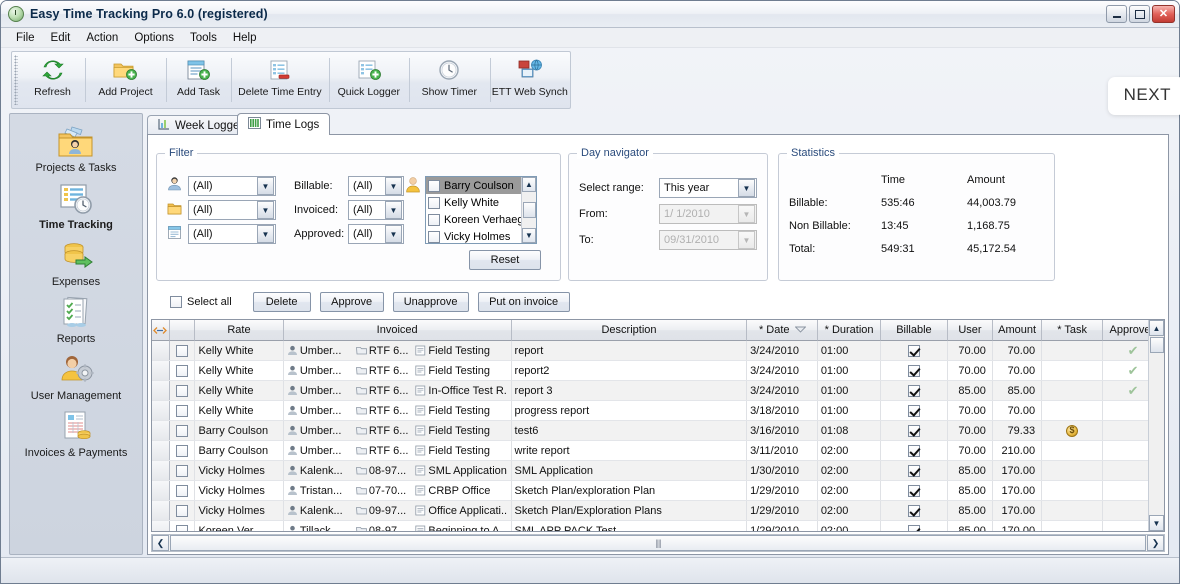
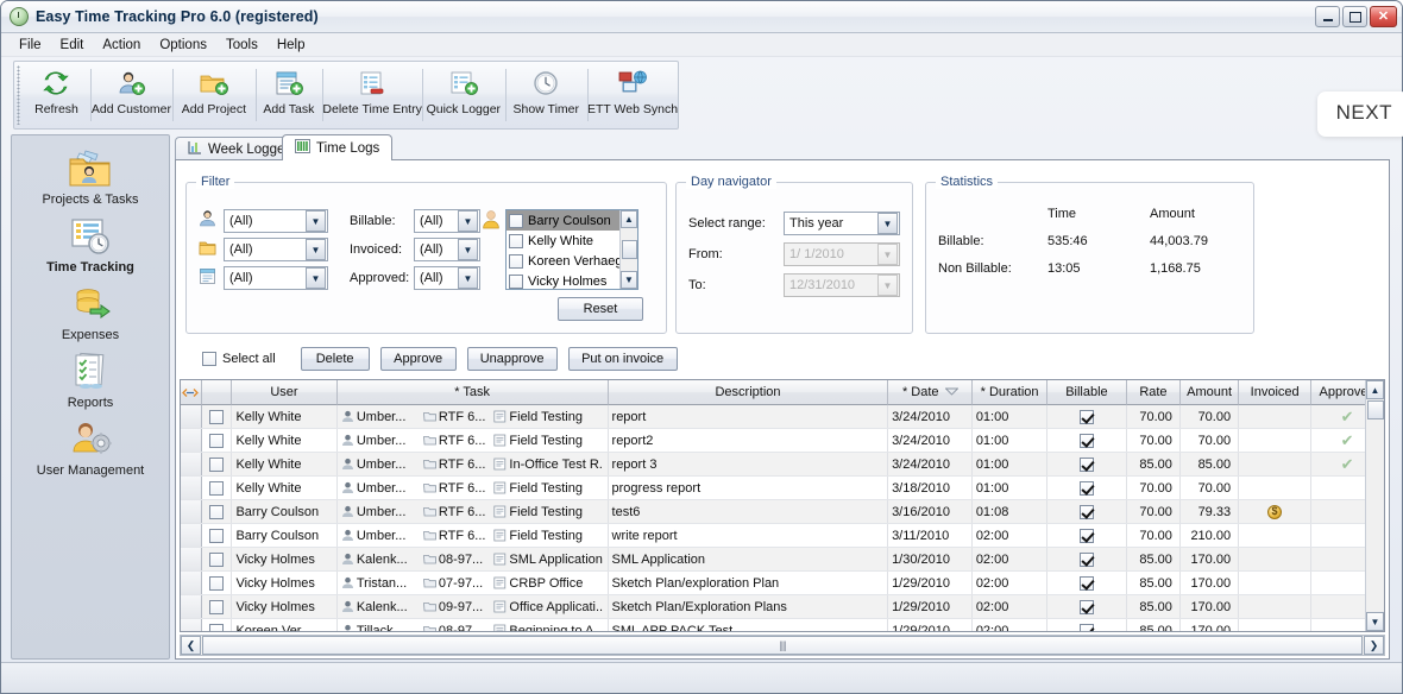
  Easy Time Tracking Pro 6.0 (registered)
  ✕
  File
  Edit
  Action
  Options
  Tools
  Help
  Refresh
+ Add Customer
  Add Project
  Add Task
  Delete Time Entry
  Quick Logger
  Show Timer
  ETT Web Synch
  NEXT
  Projects & Tasks
  Time Tracking
  Expenses
  Reports
  User Management
- Invoices & Payments
  Week Logg
  Time Logs
  Filter
  (All)
  ▼
  Billable:
  (All)
  ▼
  (All)
  ▼
  Invoiced:
  (All)
  ▼
  (All)
  ▼
  Approved:
  (All)
  ▼
  Barry Coulson
  Kelly White
  Koreen Verhae
  Vicky Holmes
  ▲
  ▼
  Reset
  Day navigator
  Select range:
  This year
  ▼
  From:
  1/ 1/2010
  ▼
  To:
- 09/31/2010
+ 12/31/2010
  ▼
  Statistics
  Time
  Amount
  Billable:
  535:46
  44,003.79
  Non Billable:
- 13:45
+ 13:05
  1,168.75
- Total:
- 549:31
- 45,172.54
  Select all
  Delete
  Approve
  Unapprove
  Put on invoice
- Rate
+ User
- Invoiced
+ * Task
  Description
  * Date
  * Duration
  Billable
- User
+ Rate
  Amount
- * Task
+ Invoiced
  Approv
  Kelly White
  Umber...
  RTF 6...
  Field Testing
  report
  3/24/2010
  01:00
  70.00
  70.00
  ✔
  Kelly White
  Umber...
  RTF 6...
  Field Testing
  report2
  3/24/2010
  01:00
  70.00
  70.00
  ✔
  Kelly White
  Umber...
  RTF 6...
  In-Office Test R.
  report 3
  3/24/2010
  01:00
  85.00
  85.00
  ✔
  Kelly White
  Umber...
  RTF 6...
  Field Testing
  progress report
  3/18/2010
  01:00
  70.00
  70.00
  Barry Coulson
  Umber...
  RTF 6...
  Field Testing
  test6
  3/16/2010
  01:08
  70.00
  79.33
  $
  Barry Coulson
  Umber...
  RTF 6...
  Field Testing
  write report
  3/11/2010
  02:00
  70.00
  210.00
  Vicky Holmes
  Kalenk...
  08-97...
  SML Application
  SML Application
  1/30/2010
  02:00
  85.00
  170.00
  Vicky Holmes
  Tristan...
- 07-70...
+ 07-97...
  CRBP Office
  Sketch Plan/exploration Plan
  1/29/2010
  02:00
  85.00
  170.00
  Vicky Holmes
  Kalenk...
  09-97...
  Office Applicati..
  Sketch Plan/Exploration Plans
  1/29/2010
  02:00
  85.00
  170.00
  Koreen Ver...
  Tillack...
  08-97...
  Beginning to A...
  SML APP PACK Test
  1/29/2010
  02:00
  85.00
  170.00
  ▲
  ▼
  ❮
  ||||
  ❯
